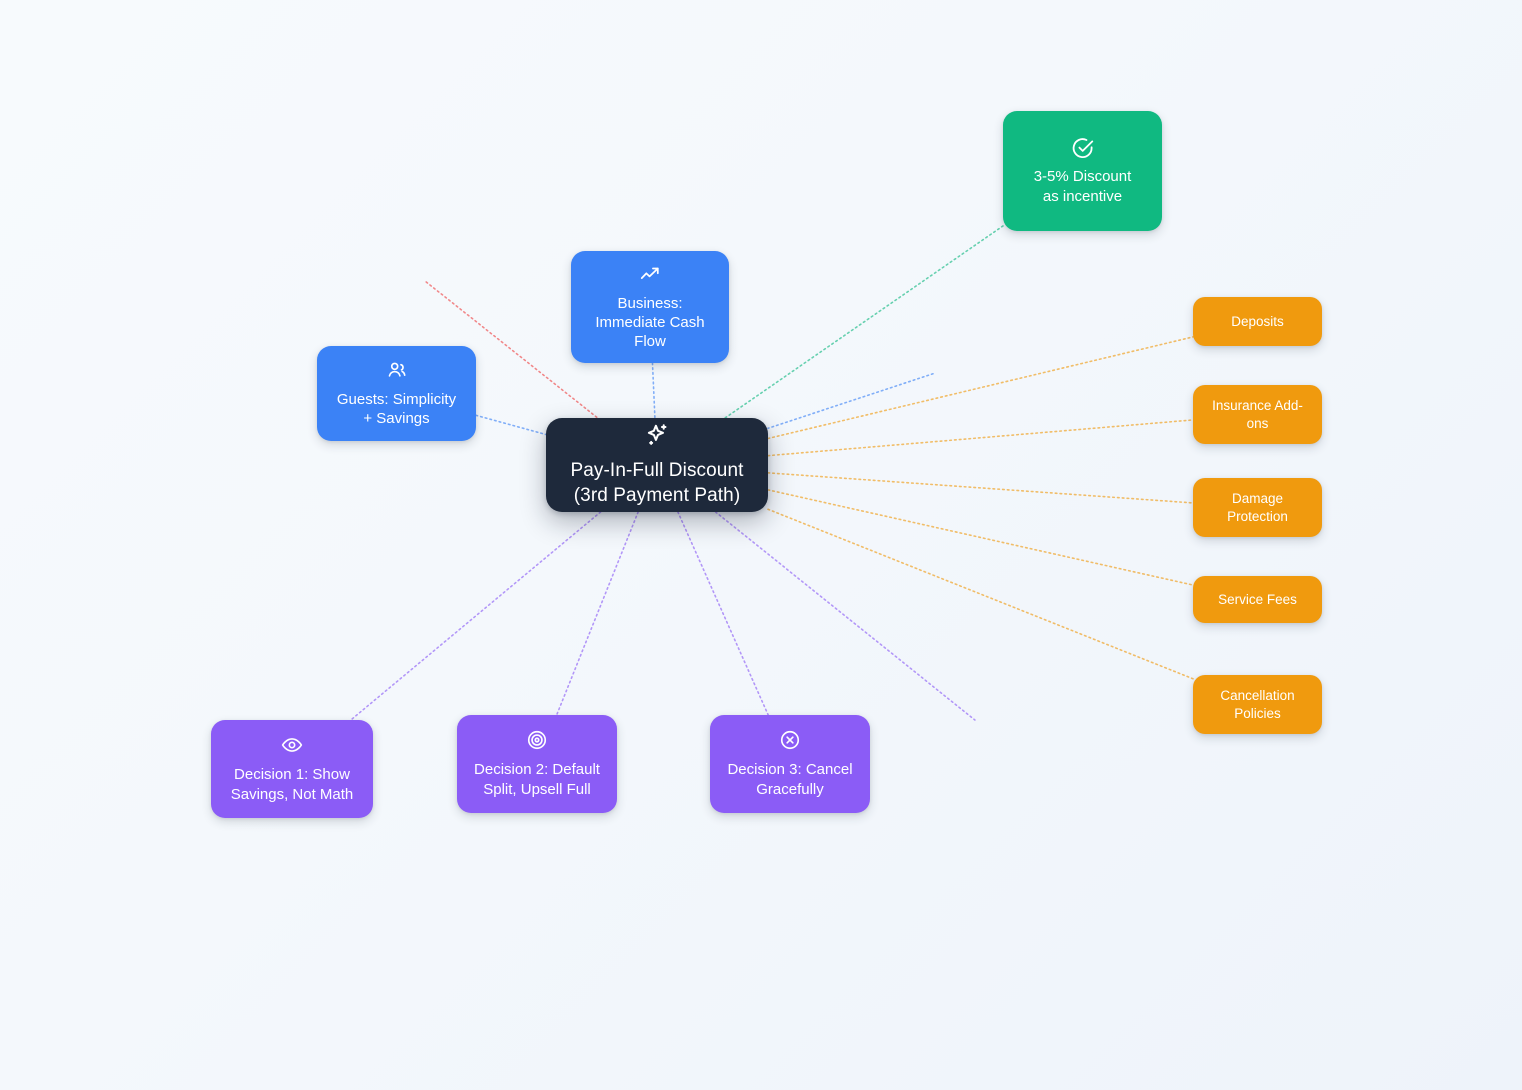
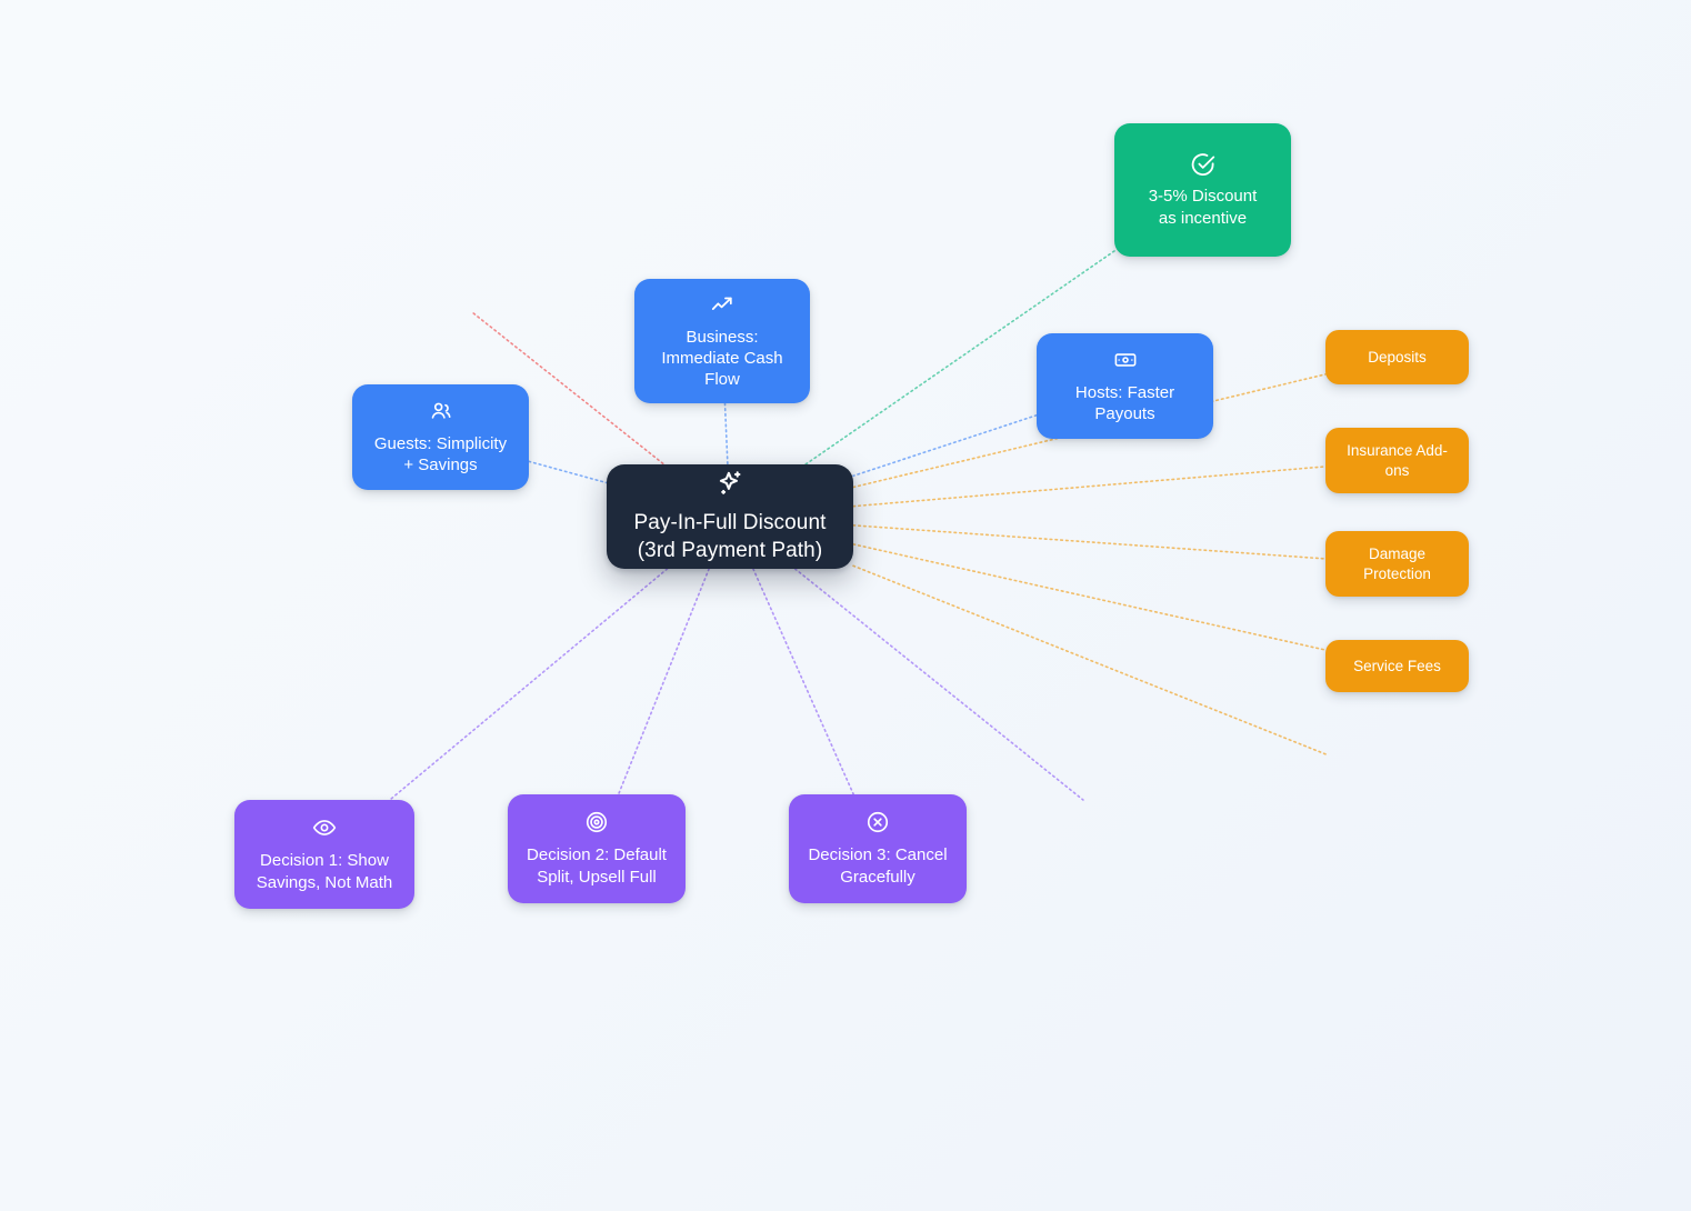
  Pay-In-Full Discount
  (3rd Payment Path)
  Guests: Simplicity
  + Savings
  Business:
  Immediate Cash
  Flow
+ Hosts: Faster
+ Payouts
  3-5% Discount
  as incentive
  Deposits
  Insurance Add-
  ons
  Damage
  Protection
  Service Fees
- Cancellation
- Policies
  Decision 1: Show
  Savings, Not Math
  Decision 2: Default
  Split, Upsell Full
  Decision 3: Cancel
  Gracefully
